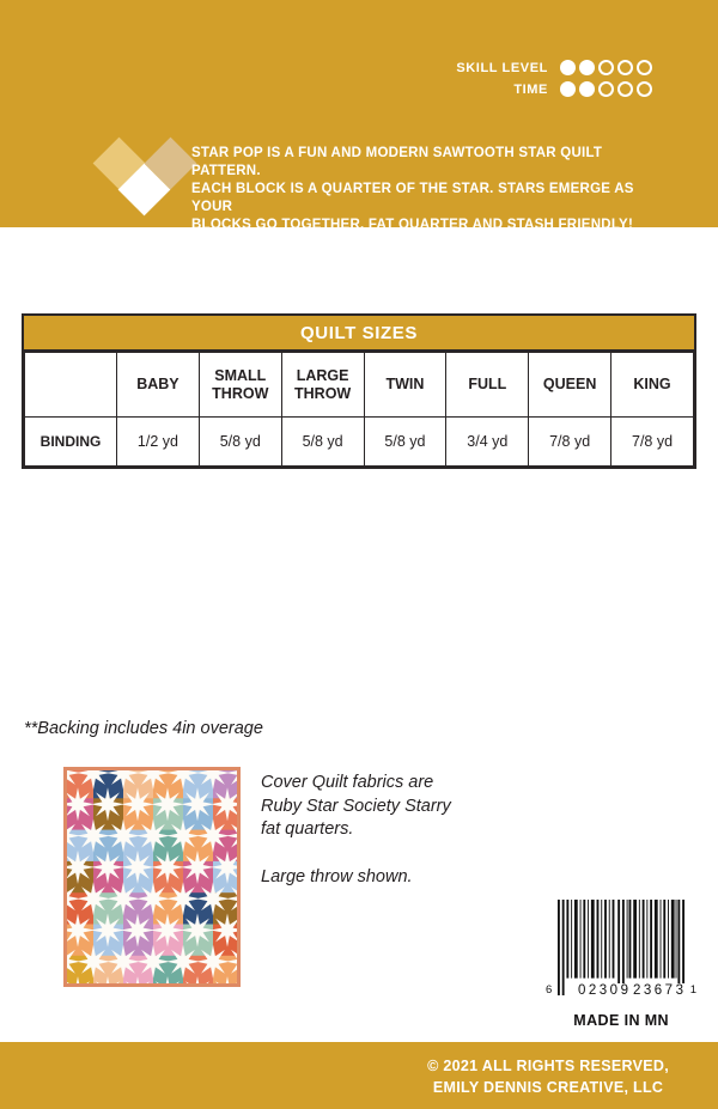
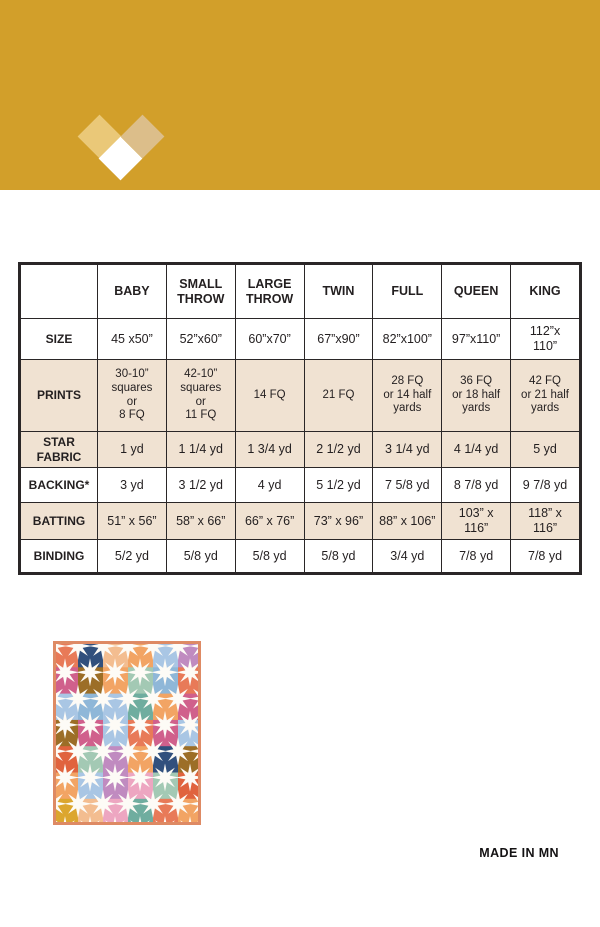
- SKILL LEVEL
- TIME
- STAR POP IS A FUN AND MODERN SAWTOOTH STAR QUILT PATTERN.
- EACH BLOCK IS A QUARTER OF THE STAR. STARS EMERGE AS YOUR
- BLOCKS GO TOGETHER. FAT QUARTER AND STASH FRIENDLY!
- QUILT SIZES
  	BABY	SMALL THROW	LARGE THROW	TWIN	FULL	QUEEN	KING
+ SIZE	45 x50”	52”x60”	60”x70”	67”x90”	82”x100”	97”x110”	112”x 110”
+ PRINTS	30-10” squares or 8 FQ	42-10” squares or 11 FQ	14 FQ	21 FQ	28 FQ or 14 half yards	36 FQ or 18 half yards	42 FQ or 21 half yards
+ STAR FABRIC	1 yd	1 1/4 yd	1 3/4 yd	2 1/2 yd	3 1/4 yd	4 1/4 yd	5 yd
+ BACKING*	3 yd	3 1/2 yd	4 yd	5 1/2 yd	7 5/8 yd	8 7/8 yd	9 7/8 yd
+ BATTING	51” x 56”	58” x 66”	66” x 76”	73” x 96”	88” x 106”	103” x 116”	118” x 116”
- BINDING	1/2 yd	5/8 yd	5/8 yd	5/8 yd	3/4 yd	7/8 yd	7/8 yd
+ BINDING	5/2 yd	5/8 yd	5/8 yd	5/8 yd	3/4 yd	7/8 yd	7/8 yd
- **Backing includes 4in overage
- Cover Quilt fabrics are
- Ruby Star Society Starry
- fat quarters.
- Large throw shown.
- 6
- 02309
- 23673
- 1
  MADE IN MN
- © 2021 ALL RIGHTS RESERVED,
- EMILY DENNIS CREATIVE, LLC
